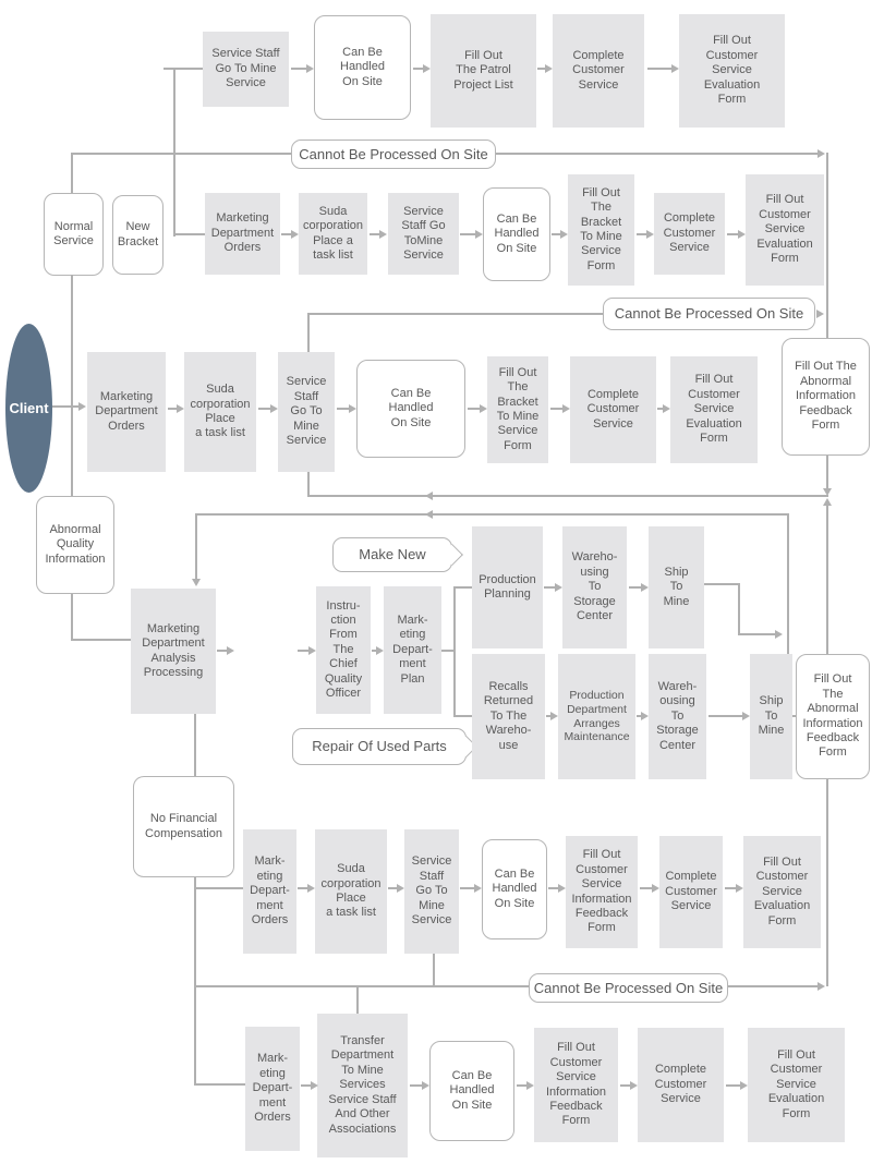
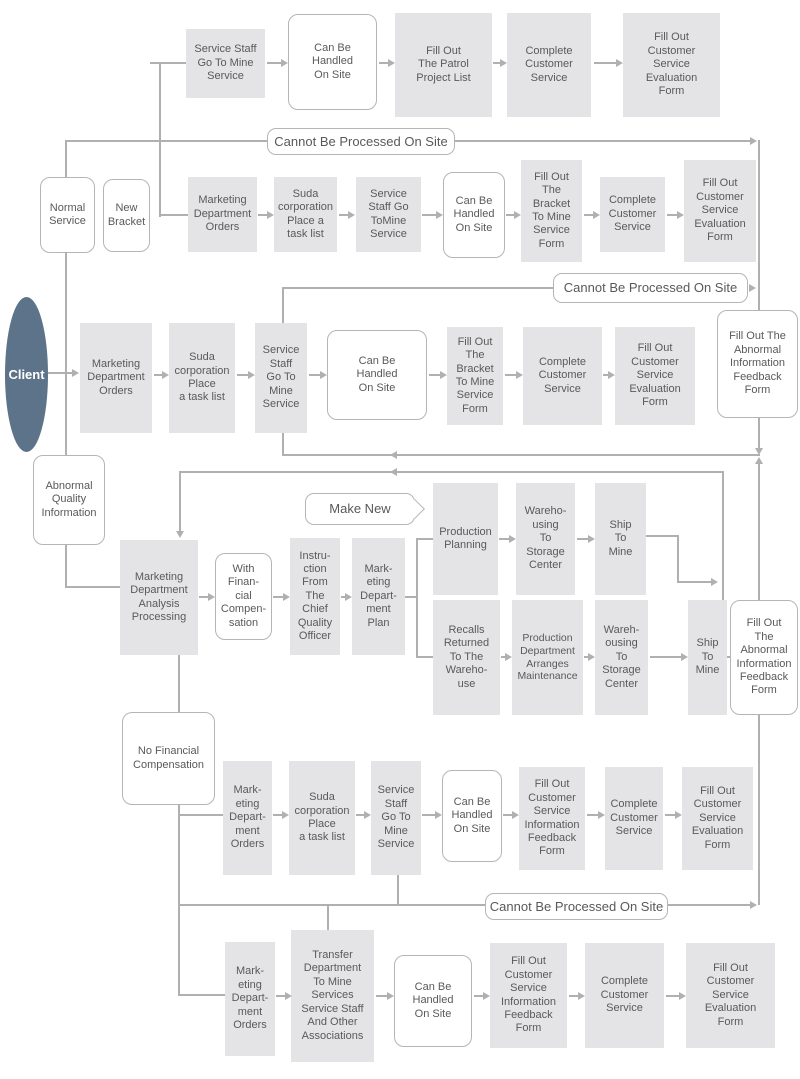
  Service Staff
  Go To Mine
  Service
  Can Be
  Handled
  On Site
  Fill Out
  The Patrol
  Project List
  Complete
  Customer
  Service
  Fill Out
  Customer
  Service
  Evaluation
  Form
  Cannot Be Processed On Site
  Normal
  Service
  New
  Bracket
  Marketing
  Department
  Orders
  Suda
  corporation
  Place a
  task list
  Service
  Staff Go
  ToMine
  Service
  Can Be
  Handled
  On Site
  Fill Out
  The
  Bracket
  To Mine
  Service
  Form
  Complete
  Customer
  Service
  Fill Out
  Customer
  Service
  Evaluation
  Form
  Cannot Be Processed On Site
  Client
  Marketing
  Department
  Orders
  Suda
  corporation
  Place
  a task list
  Service
  Staff
  Go To
  Mine
  Service
  Can Be
  Handled
  On Site
  Fill Out
  The
  Bracket
  To Mine
  Service
  Form
  Complete
  Customer
  Service
  Fill Out
  Customer
  Service
  Evaluation
  Form
  Fill Out The
  Abnormal
  Information
  Feedback
  Form
  Abnormal
  Quality
  Information
  Marketing
  Department
  Analysis
  Processing
+ With
+ Finan-
+ cial
+ Compen-
+ sation
  Instru-
  ction
  From
  The
  Chief
  Quality
  Officer
  Mark-
  eting
  Depart-
  ment
  Plan
  Make New
  Production
  Planning
  Wareho-
  using
  To
  Storage
  Center
  Ship
  To
  Mine
- Repair Of Used Parts
  Recalls
  Returned
  To The
  Wareho-
  use
  Production
  Department
  Arranges
  Maintenance
  Wareh-
  ousing
  To
  Storage
  Center
  Ship
  To
  Mine
  Fill Out
  The
  Abnormal
  Information
  Feedback
  Form
  No Financial
  Compensation
  Mark-
  eting
  Depart-
  ment
  Orders
  Suda
  corporation
  Place
  a task list
  Service
  Staff
  Go To
  Mine
  Service
  Can Be
  Handled
  On Site
  Fill Out
  Customer
  Service
  Information
  Feedback
  Form
  Complete
  Customer
  Service
  Fill Out
  Customer
  Service
  Evaluation
  Form
  Cannot Be Processed On Site
  Mark-
  eting
  Depart-
  ment
  Orders
  Transfer
  Department
  To Mine
  Services
  Service Staff
  And Other
  Associations
  Can Be
  Handled
  On Site
  Fill Out
  Customer
  Service
  Information
  Feedback
  Form
  Complete
  Customer
  Service
  Fill Out
  Customer
  Service
  Evaluation
  Form
